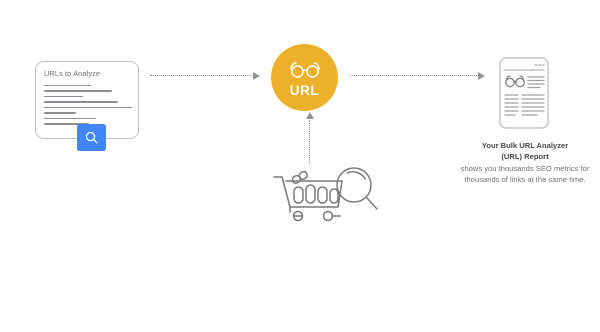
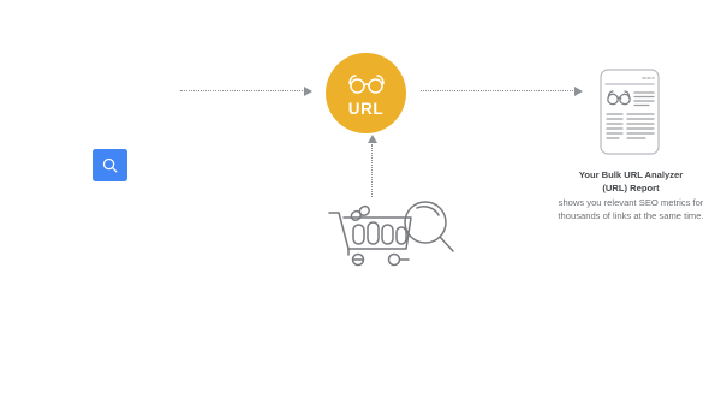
- URLs to Analyze
  URL
  Your Bulk URL Analyzer
  (URL) Report
- shows you thousands SEO metrics for thousands of links at the same time.
+ shows you relevant SEO metrics for thousands of links at the same time.
